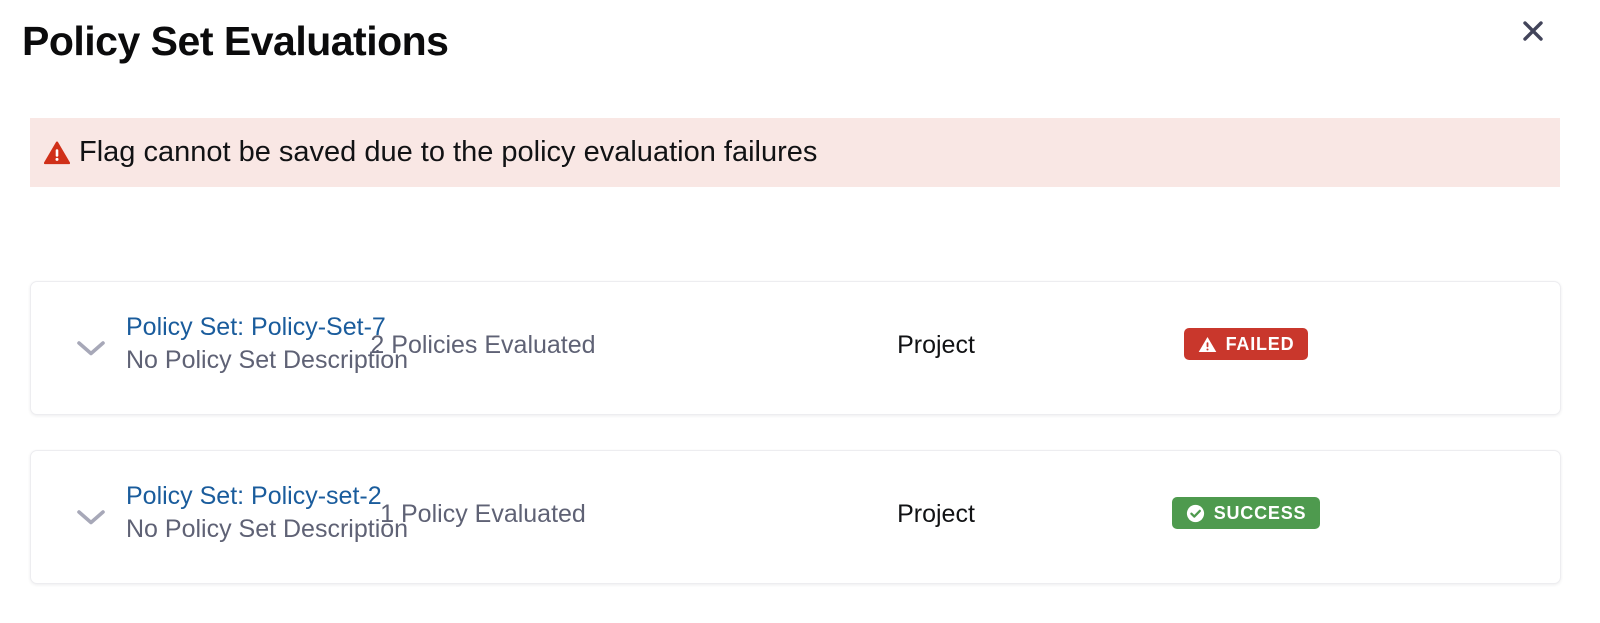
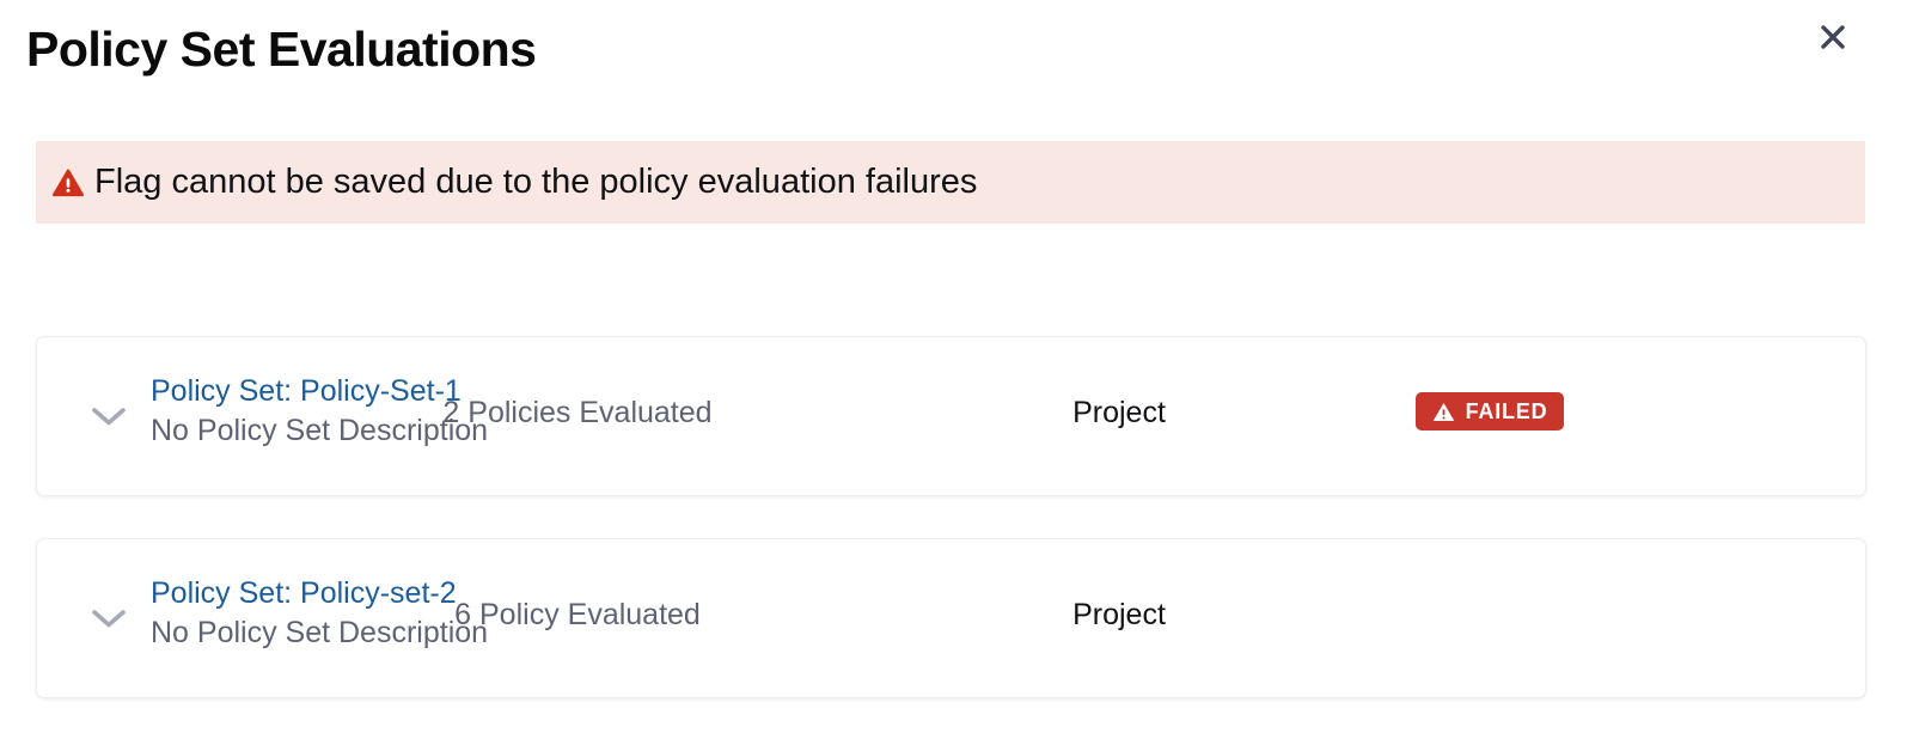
  Policy Set Evaluations
  Flag cannot be saved due to the policy evaluation failures
- Policy Set: Policy-Set-7
+ Policy Set: Policy-Set-1
  No Policy Set Description
  2 Policies Evaluated
  Project
  FAILED
  Policy Set: Policy-set-2
  No Policy Set Description
- 1 Policy Evaluated
+ 6 Policy Evaluated
  Project
- SUCCESS
